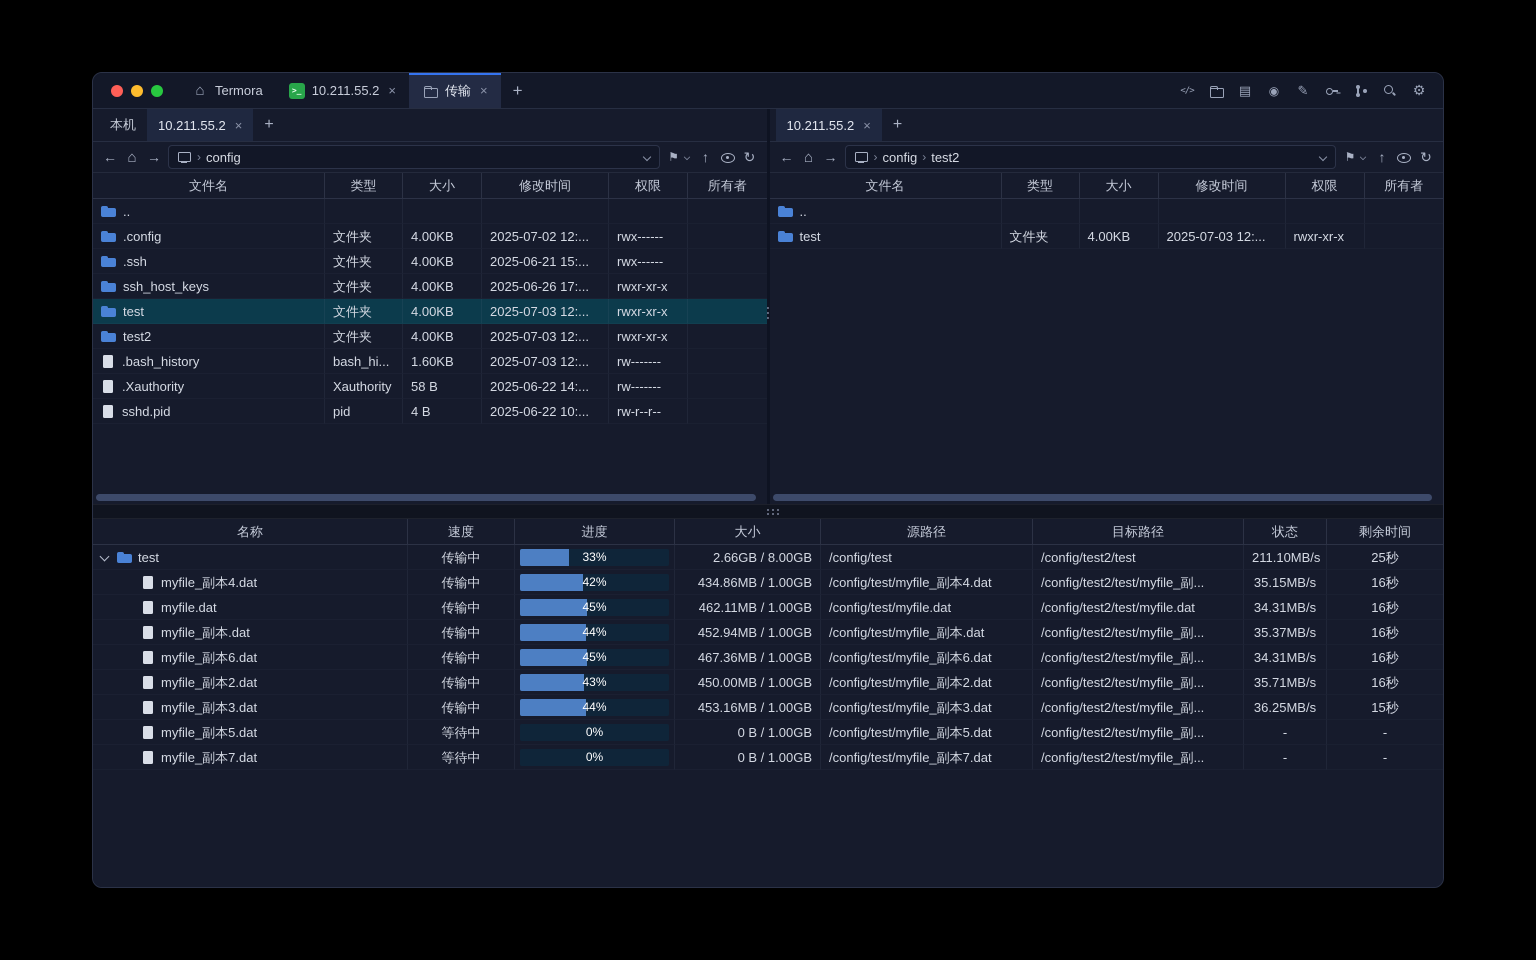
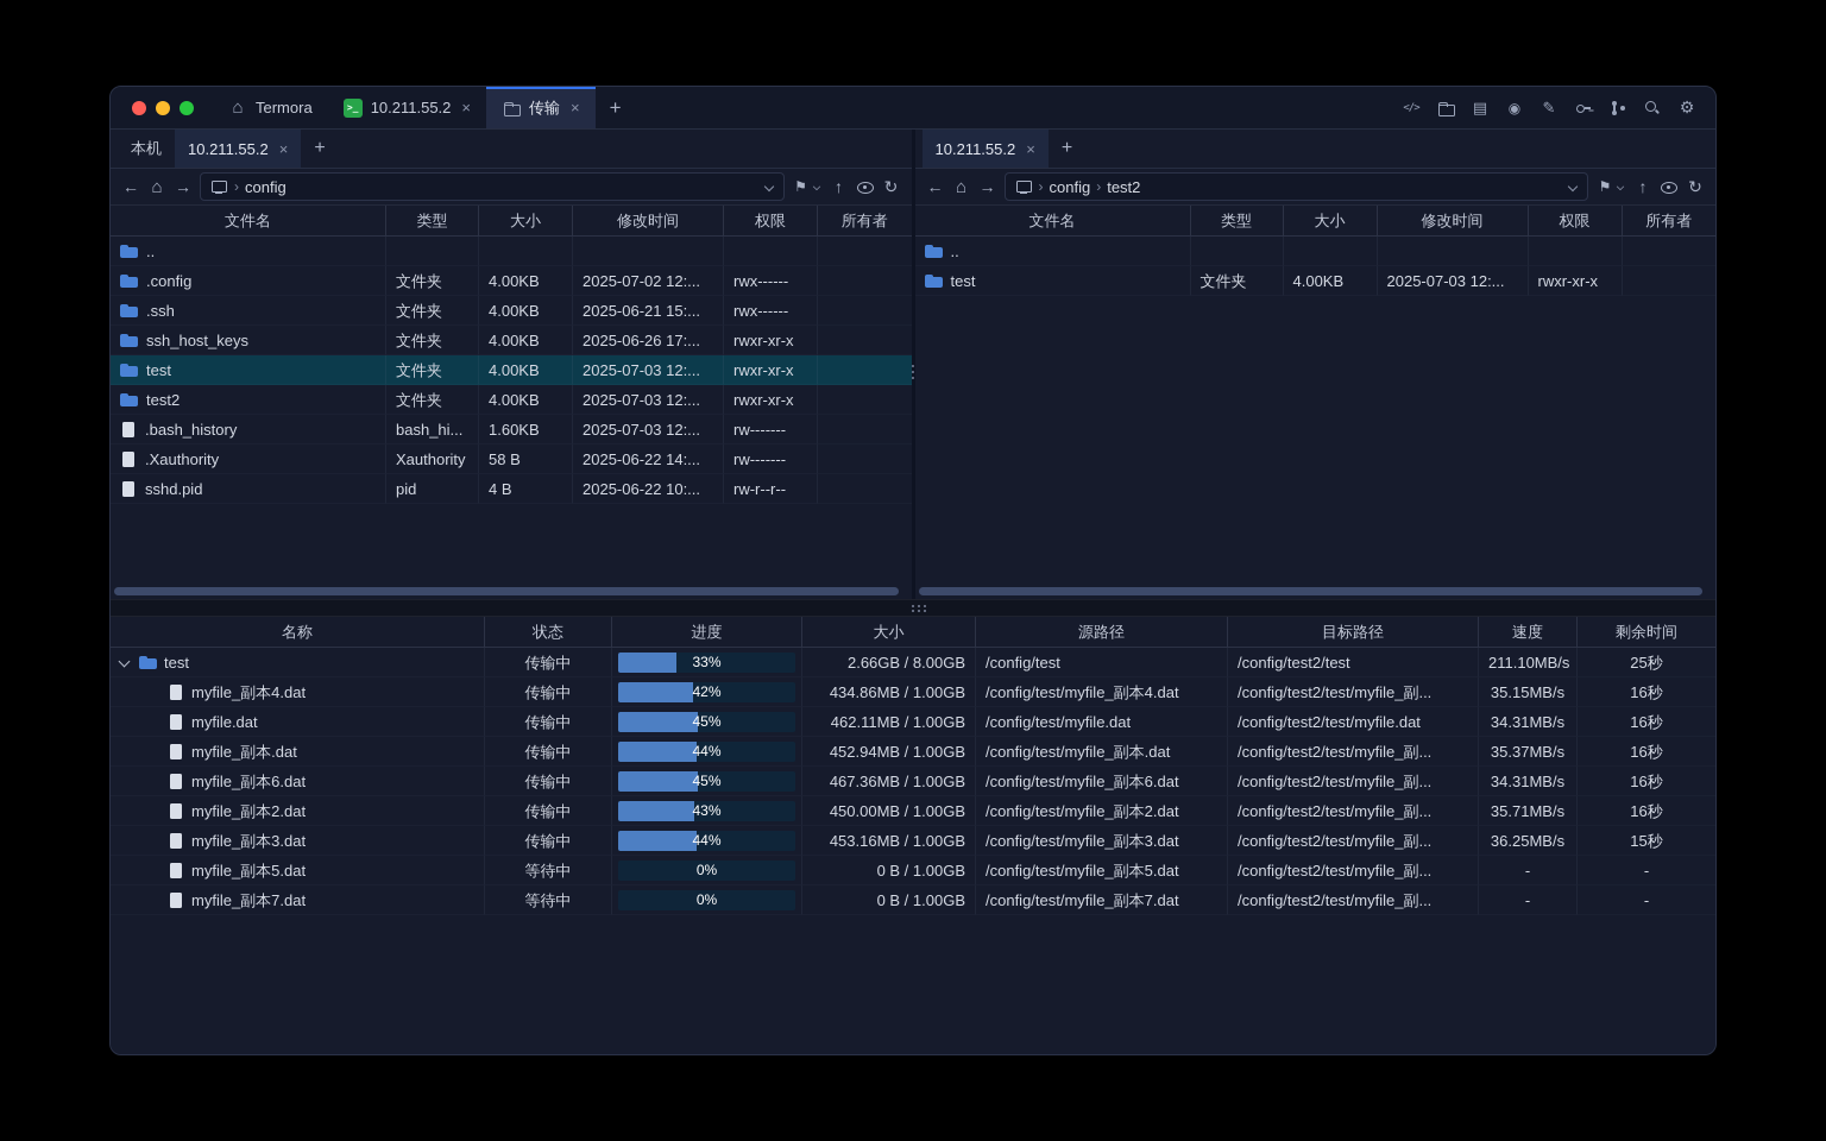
  Termora
  10.211.55.2
  ×
  传输
  ×
  +
  本机
  10.211.55.2
  ×
  +
  ›
  config
  文件名
  类型
  大小
  修改时间
  权限
  所有者
  ..
  .config
  文件夹
  4.00KB
  2025-07-02 12:...
  rwx------
  .ssh
  文件夹
  4.00KB
  2025-06-21 15:...
  rwx------
  ssh_host_keys
  文件夹
  4.00KB
  2025-06-26 17:...
  rwxr-xr-x
  test
  文件夹
  4.00KB
  2025-07-03 12:...
  rwxr-xr-x
  test2
  文件夹
  4.00KB
  2025-07-03 12:...
  rwxr-xr-x
  .bash_history
  bash_hi...
  1.60KB
  2025-07-03 12:...
  rw-------
  .Xauthority
  Xauthority
  58 B
  2025-06-22 14:...
  rw-------
  sshd.pid
  pid
  4 B
  2025-06-22 10:...
  rw-r--r--
  10.211.55.2
  ×
  +
  ›
  config
  ›
  test2
  文件名
  类型
  大小
  修改时间
  权限
  所有者
  ..
  test
  文件夹
  4.00KB
  2025-07-03 12:...
  rwxr-xr-x
  名称
- 速度
+ 状态
  进度
  大小
  源路径
  目标路径
- 状态
+ 速度
  剩余时间
  test
  传输中
  33%
  2.66GB / 8.00GB
  /config/test
  /config/test2/test
  211.10MB/s
  25秒
  myfile_副本4.dat
  传输中
  42%
  434.86MB / 1.00GB
  /config/test/myfile_副本4.dat
  /config/test2/test/myfile_副...
  35.15MB/s
  16秒
  myfile.dat
  传输中
  45%
  462.11MB / 1.00GB
  /config/test/myfile.dat
  /config/test2/test/myfile.dat
  34.31MB/s
  16秒
  myfile_副本.dat
  传输中
  44%
  452.94MB / 1.00GB
  /config/test/myfile_副本.dat
  /config/test2/test/myfile_副...
  35.37MB/s
  16秒
  myfile_副本6.dat
  传输中
  45%
  467.36MB / 1.00GB
  /config/test/myfile_副本6.dat
  /config/test2/test/myfile_副...
  34.31MB/s
  16秒
  myfile_副本2.dat
  传输中
  43%
  450.00MB / 1.00GB
  /config/test/myfile_副本2.dat
  /config/test2/test/myfile_副...
  35.71MB/s
  16秒
  myfile_副本3.dat
  传输中
  44%
  453.16MB / 1.00GB
  /config/test/myfile_副本3.dat
  /config/test2/test/myfile_副...
  36.25MB/s
  15秒
  myfile_副本5.dat
  等待中
  0%
  0 B / 1.00GB
  /config/test/myfile_副本5.dat
  /config/test2/test/myfile_副...
  -
  -
  myfile_副本7.dat
  等待中
  0%
  0 B / 1.00GB
  /config/test/myfile_副本7.dat
  /config/test2/test/myfile_副...
  -
  -
